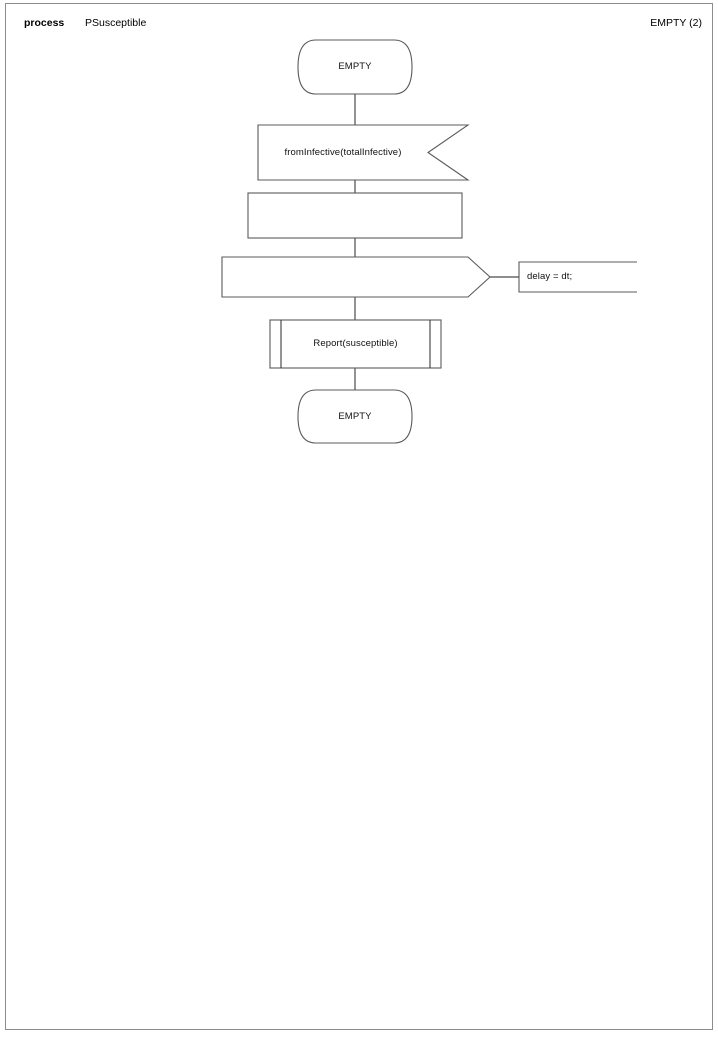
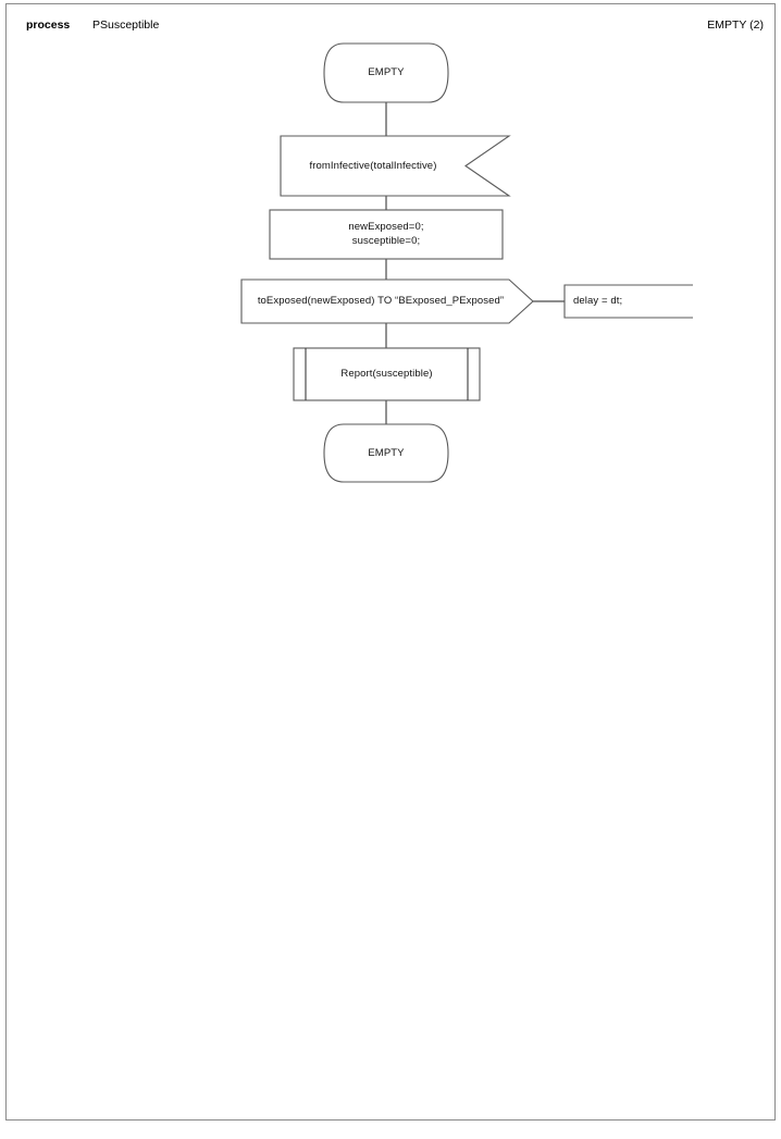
  process
  PSusceptible
  EMPTY (2)
  EMPTY
  fromInfective(totalInfective)
+ newExposed=0;
+ susceptible=0;
+ toExposed(newExposed) TO “BExposed_PExposed”
  delay = dt;
  Report(susceptible)
  EMPTY
